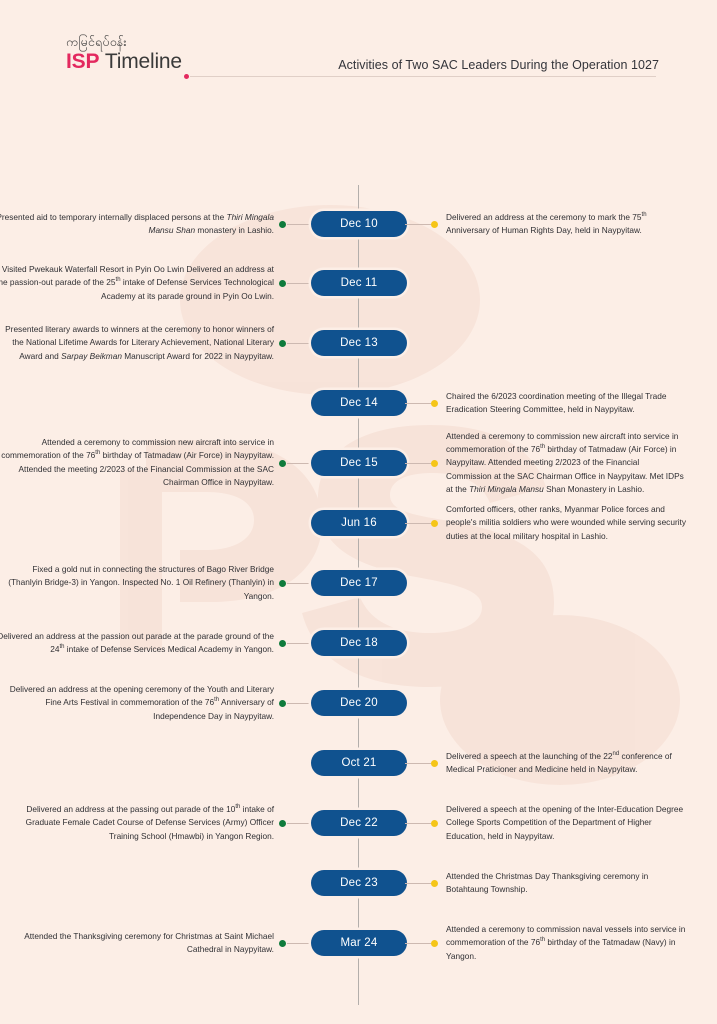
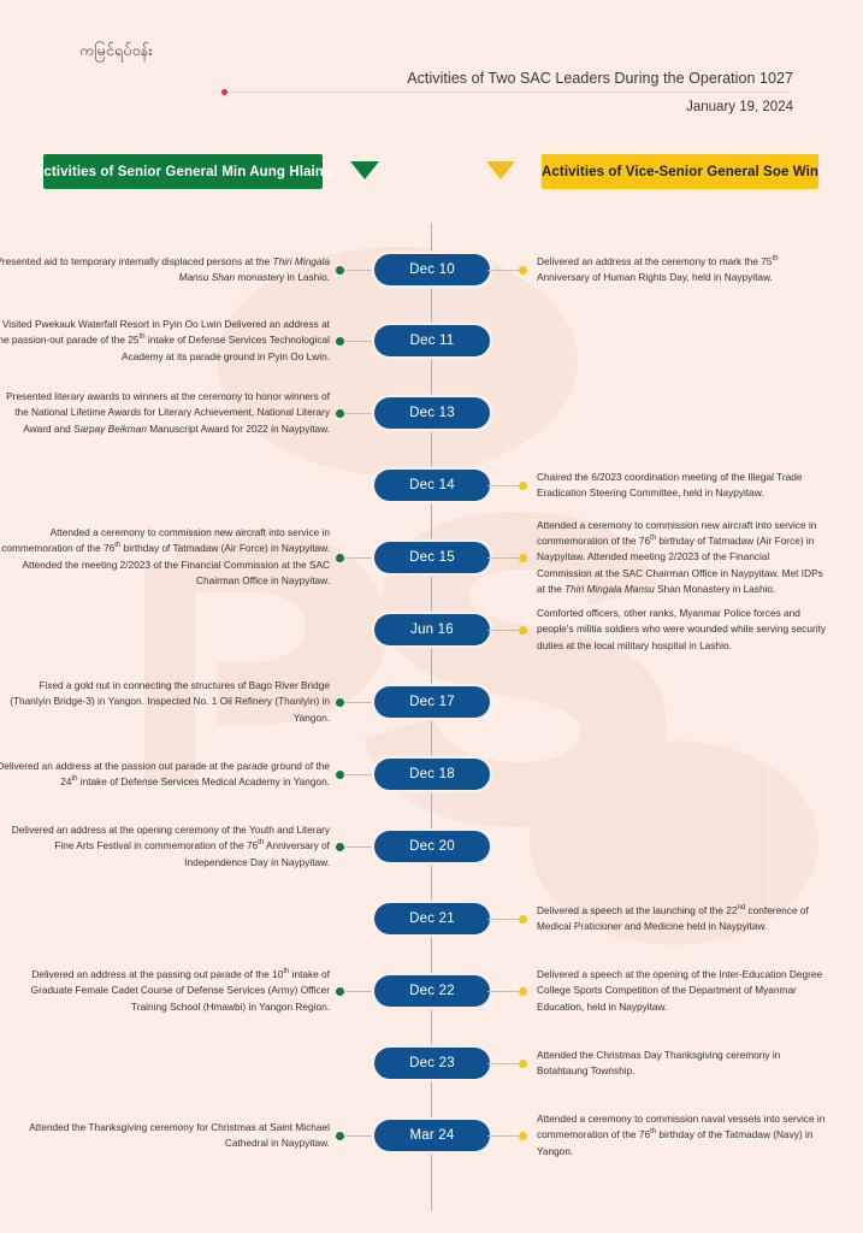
  ကမြင်ရပ်ဝန်း
- ISP Timeline
  Activities of Two SAC Leaders During the Operation 1027
+ January 19, 2024
+ Activities of Senior General Min Aung Hlaing
+ Activities of Vice-Senior General Soe Win
  resented aid to temporary internally displaced persons at the Thiri Mingala Mansu Shan monastery in Lashio.
  Dec 10
  Delivered an address at the ceremony to mark the 75 Anniversary of Human Rights Day, held in Naypyitaw.
  Visited Pwekauk Waterfall Resort in Pyin Oo Lwin Delivered an address at he passion-out parade of the 25 intake of Defense Services Technological Academy at its parade ground in Pyin Oo Lwin.
  Dec 11
  Presented literary awards to winners at the ceremony to honor winners of the National Lifetime Awards for Literary Achievement, National Literary Award and Sarpay Beikman Manuscript Award for 2022 in Naypyitaw.
  Dec 13
  Dec 14
  Chaired the 6/2023 coordination meeting of the Illegal Trade Eradication Steering Committee, held in Naypyitaw.
  Attended a ceremony to commission new aircraft into service in commemoration of the 76 birthday of Tatmadaw (Air Force) in Naypyitaw. Attended the meeting 2/2023 of the Financial Commission at the SAC Chairman Office in Naypyitaw.
  Dec 15
  Attended a ceremony to commission new aircraft into service in commemoration of the 76 birthday of Tatmadaw (Air Force) in Naypyitaw. Attended meeting 2/2023 of the Financial Commission at the SAC Chairman Office in Naypyitaw. Met IDPs at the Thiri Mingala Mansu Shan Monastery in Lashio.
  Jun 16
  Comforted officers, other ranks, Myanmar Police forces and people's militia soldiers who were wounded while serving security duties at the local military hospital in Lashio.
  Fixed a gold nut in connecting the structures of Bago River Bridge (Thanlyin Bridge-3) in Yangon. Inspected No. 1 Oil Refinery (Thanlyin) in Yangon.
  Dec 17
  Delivered an address at the passion out parade at the parade ground of the 24 intake of Defense Services Medical Academy in Yangon.
  Dec 18
  Delivered an address at the opening ceremony of the Youth and Literary Fine Arts Festival in commemoration of the 76 Anniversary of Independence Day in Naypyitaw.
  Dec 20
- Oct 21
+ Dec 21
  Delivered a speech at the launching of the 22 conference of Medical Praticioner and Medicine held in Naypyitaw.
  Delivered an address at the passing out parade of the 10 intake of Graduate Female Cadet Course of Defense Services (Army) Officer Training School (Hmawbi) in Yangon Region.
  Dec 22
- Delivered a speech at the opening of the Inter-Education Degree College Sports Competition of the Department of Higher Education, held in Naypyitaw.
+ Delivered a speech at the opening of the Inter-Education Degree College Sports Competition of the Department of Myanmar Education, held in Naypyitaw.
  Dec 23
  Attended the Christmas Day Thanksgiving ceremony in Botahtaung Township.
  Attended the Thanksgiving ceremony for Christmas at Saint Michael Cathedral in Naypyitaw.
  Mar 24
  Attended a ceremony to commission naval vessels into service in commemoration of the 76 birthday of the Tatmadaw (Navy) in Yangon.
